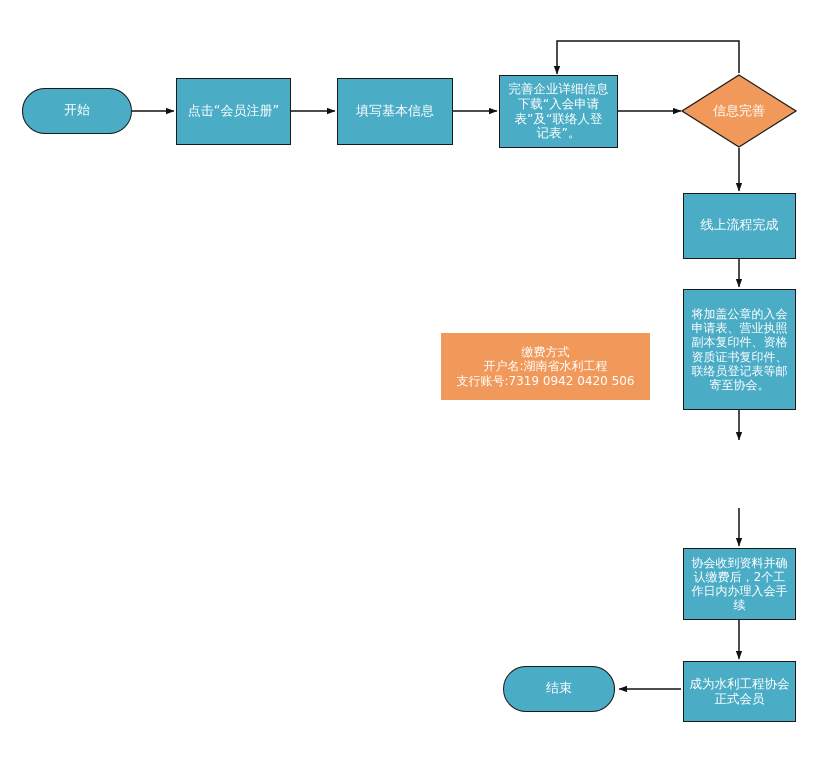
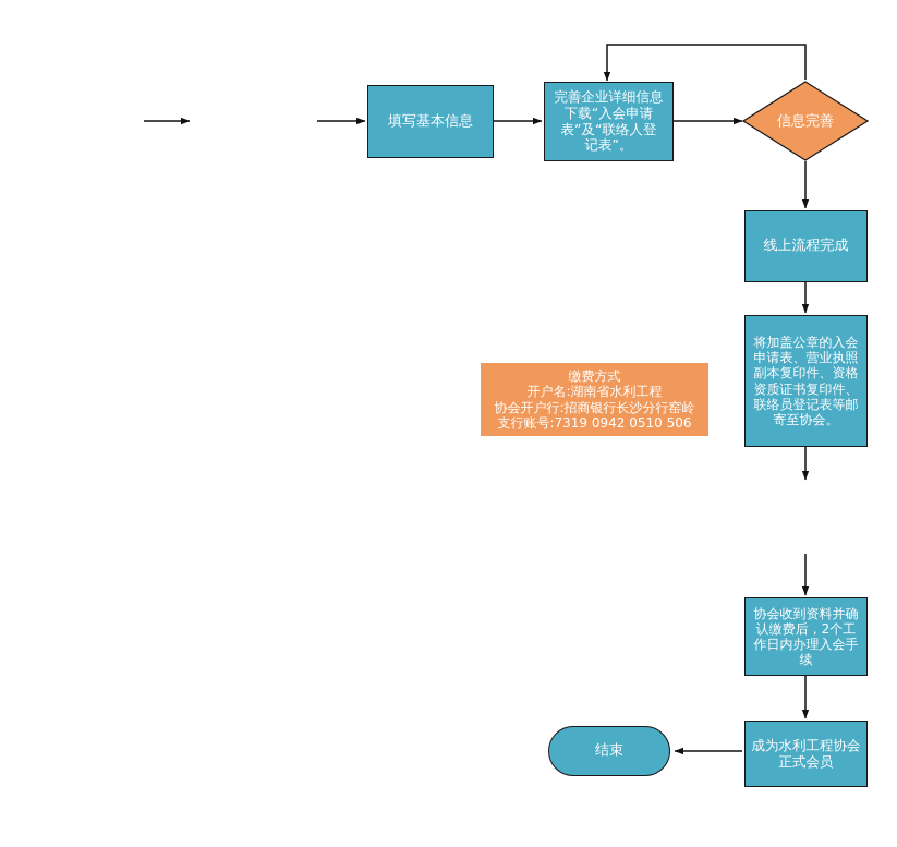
- 开始
- 点击“会员注册”
  填写基本信息
  完善企业详细信息
  下载“入会申请
  表”及“联络人登
  记表”。
  信息完善
  线上流程完成
  将加盖公章的入会
  申请表、营业执照
  副本复印件、资格
  资质证书复印件、
  联络员登记表等邮
  寄至协会。
  协会收到资料并确
  认缴费后，2个工
  作日内办理入会手
  续
  成为水利工程协会
  正式会员
  结束
  缴费方式
  开户名:湖南省水利工程
+ 协会开户行:招商银行长沙分行窑岭
- 支行账号:7319 0942 0420 506
+ 支行账号:7319 0942 0510 506
